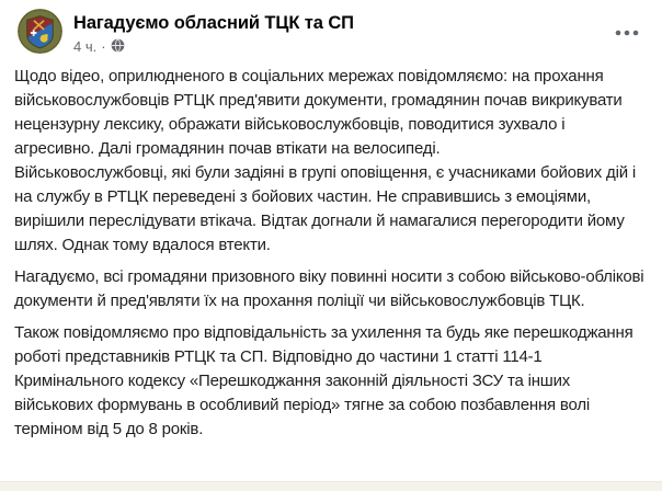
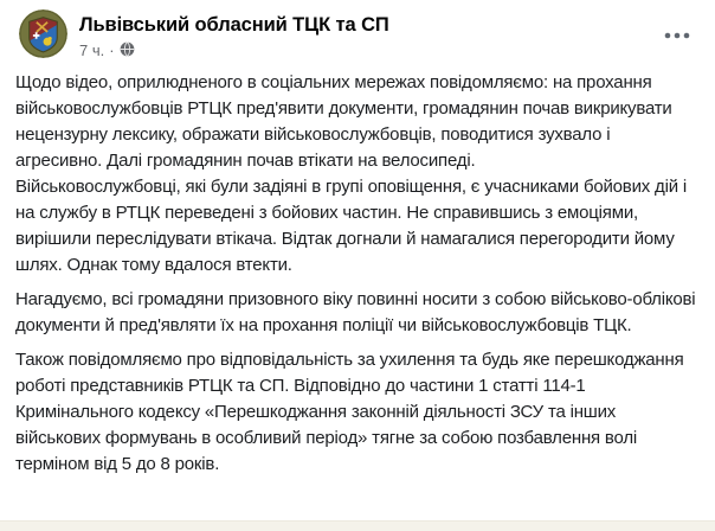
- Нагадуємо обласний ТЦК та СП
+ Львівський обласний ТЦК та СП
- 4 ч.
+ 7 ч.
  ·
  Щодо відео, оприлюдненого в соціальних мережах повідомляємо: на прохання військовослужбовців РТЦК пред'явити документи, громадянин почав викрикувати нецензурну лексику, ображати військовослужбовців, поводитися зухвало і агресивно. Далі громадянин почав втікати на велосипеді.
  Військовослужбовці, які були задіяні в групі оповіщення, є учасниками бойових дій і на службу в РТЦК переведені з бойових частин. Не справившись з емоціями, вирішили переслідувати втікача. Відтак догнали й намагалися перегородити йому шлях. Однак тому вдалося втекти.
  Нагадуємо, всі громадяни призовного віку повинні носити з собою військово-облікові документи й пред'являти їх на прохання поліції чи військовослужбовців ТЦК.
  Також повідомляємо про відповідальність за ухилення та будь яке перешкоджання роботі представників РТЦК та СП. Відповідно до частини 1 статті 114-1 Кримінального кодексу «Перешкоджання законній діяльності ЗСУ та інших військових формувань в особливий період» тягне за собою позбавлення волі терміном від 5 до 8 років.
